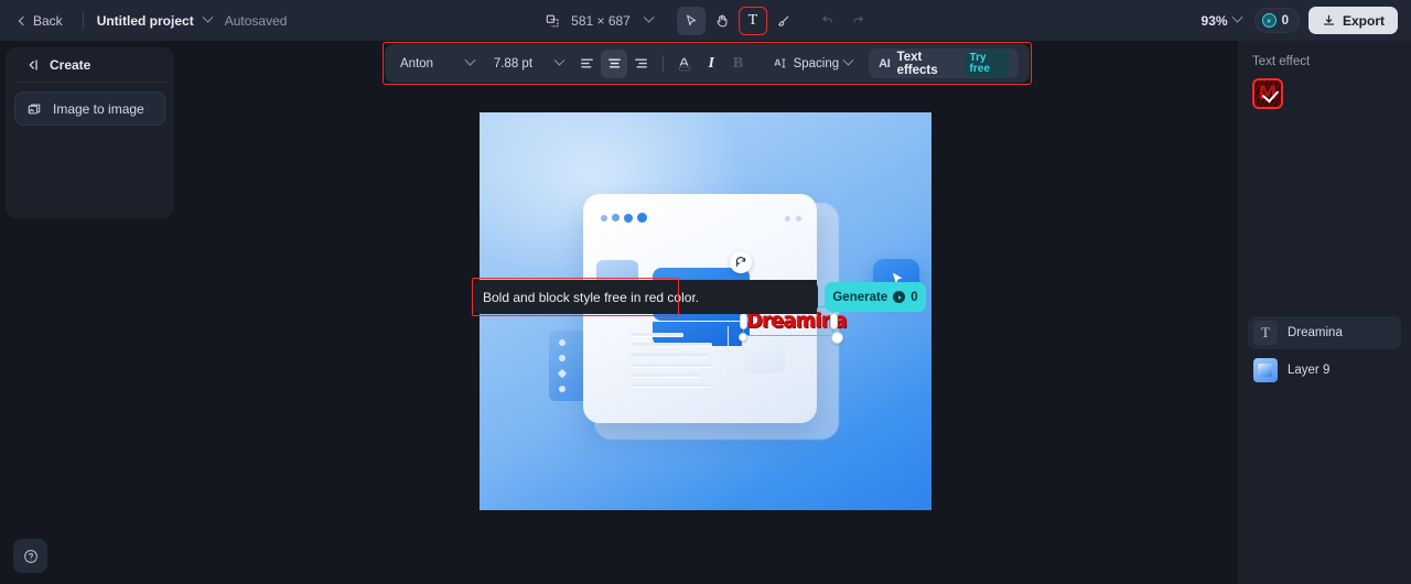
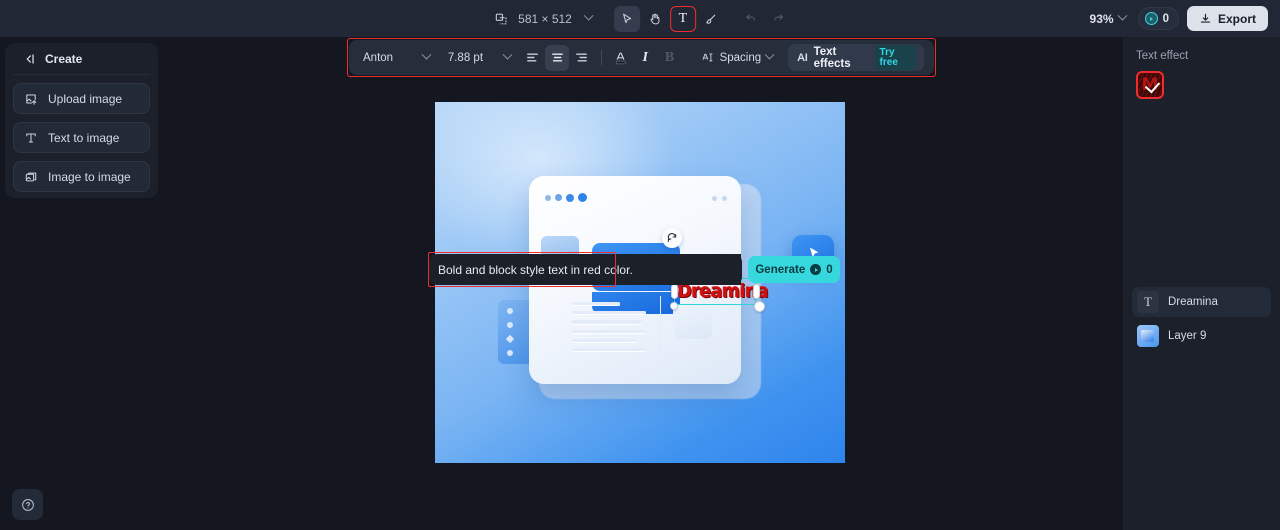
- Back
- Untitled project
- Autosaved
- 581 × 687
+ 581 × 512
  T
  93%
  0
  Export
  Anton
  7.88 pt
  I
  B
  Spacing
  AI
  Text effects
  Try free
  Create
+ Upload image
+ Text to image
  Image to image
  Dreamina
- Bold and block style free in red color.
+ Bold and block style text in red color.
  Generate
  0
  Text effect
  M
  T
  Dreamina
  Layer 9
